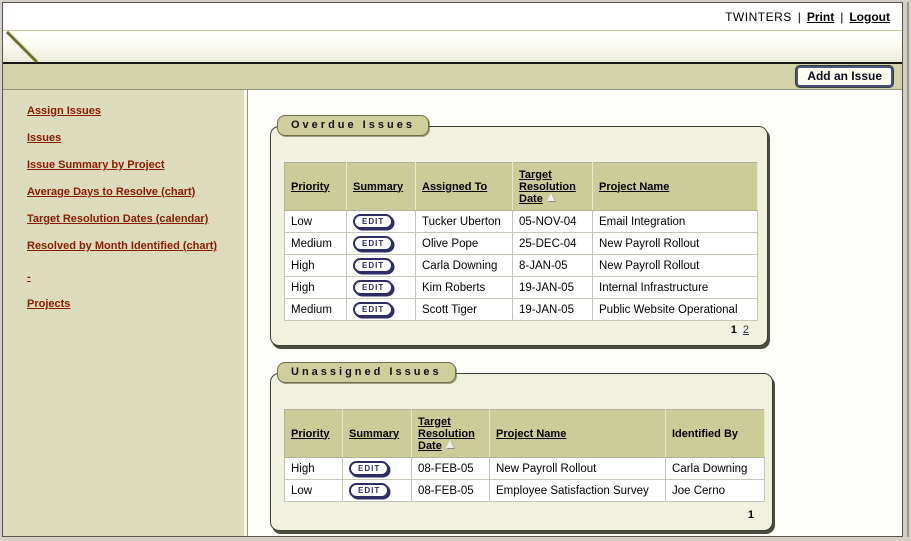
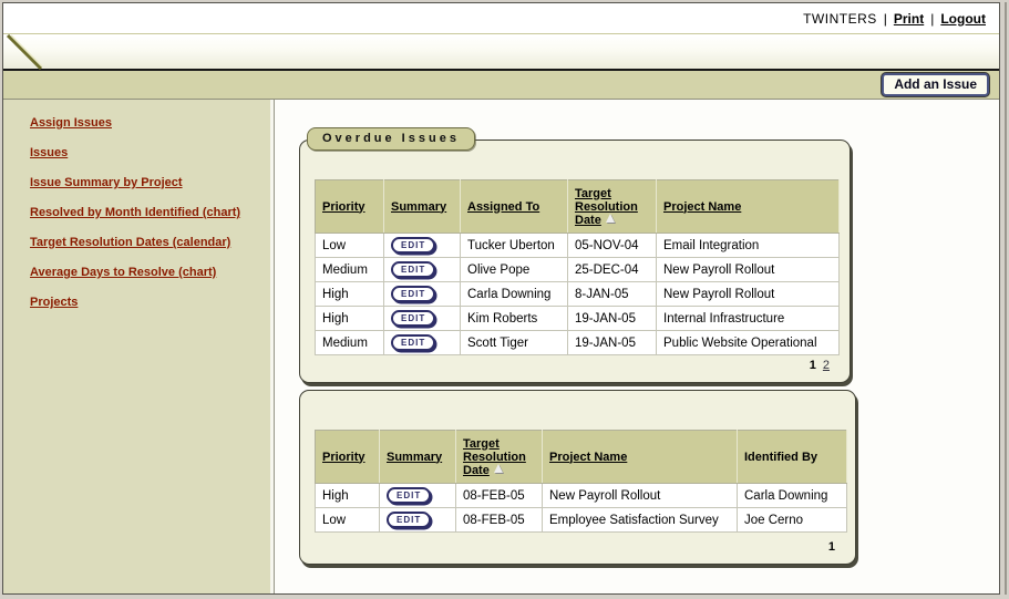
  TWINTERS
  |
  Print
  |
  Logout
  Add an Issue
  Assign Issues
  Issues
  Issue Summary by Project
- Average Days to Resolve (chart)
+ Resolved by Month Identified (chart)
  Target Resolution Dates (calendar)
- Resolved by Month Identified (chart)
+ Average Days to Resolve (chart)
- -
  Projects
  Overdue Issues
  Priority	Summary	Assigned To	Target Resolution Date	Project Name
  Low	EDIT	Tucker Uberton	05-NOV-04	Email Integration
  Medium	EDIT	Olive Pope	25-DEC-04	New Payroll Rollout
  High	EDIT	Carla Downing	8-JAN-05	New Payroll Rollout
  High	EDIT	Kim Roberts	19-JAN-05	Internal Infrastructure
  Medium	EDIT	Scott Tiger	19-JAN-05	Public Website Operational
  1 2
- Unassigned Issues
  Priority	Summary	Target Resolution Date	Project Name	Identified By
  High	EDIT	08-FEB-05	New Payroll Rollout	Carla Downing
  Low	EDIT	08-FEB-05	Employee Satisfaction Survey	Joe Cerno
  1
